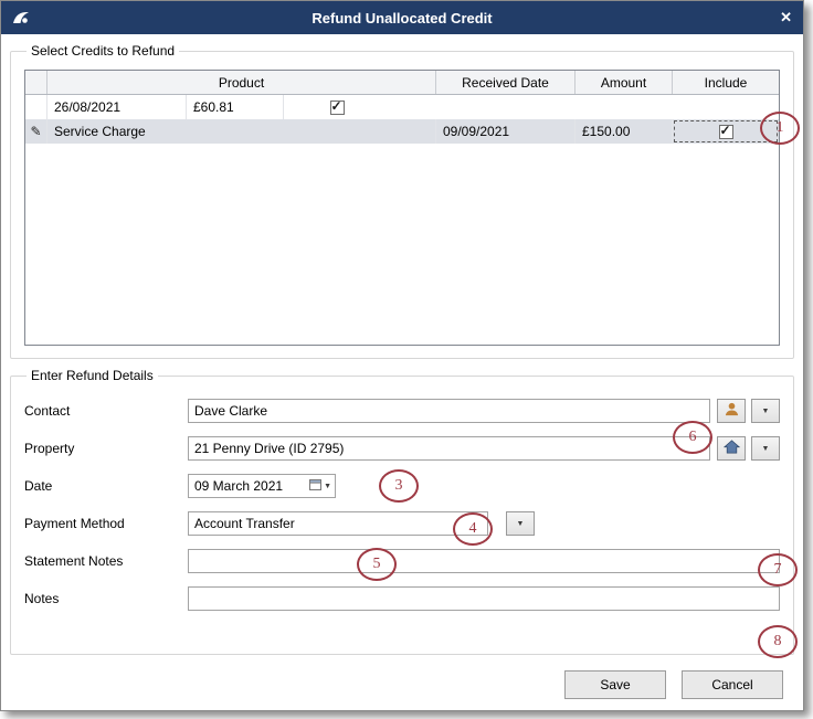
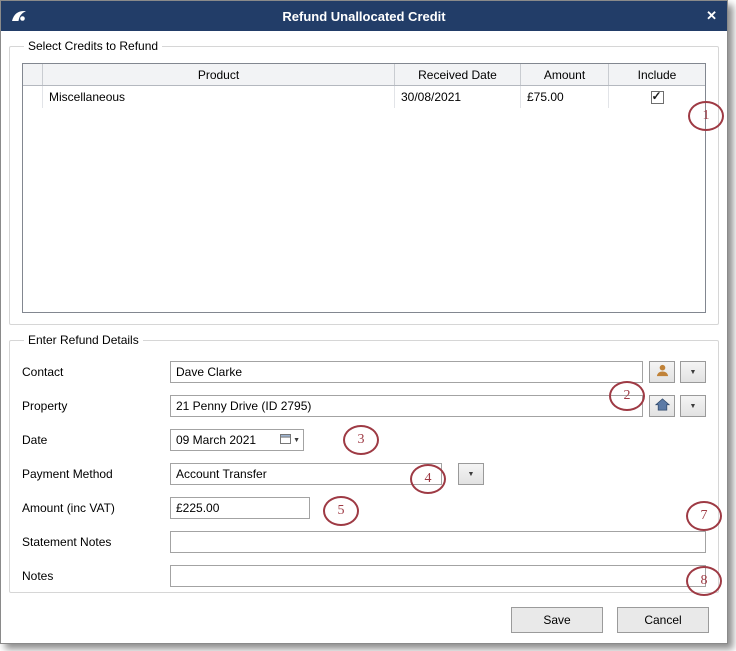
  Refund Unallocated Credit
  ✕
  Select Credits to Refund
  Product
  Received Date
  Amount
  Include
+ Miscellaneous
- 26/08/2021
+ 30/08/2021
- £60.81
+ £75.00
- ✎
- Service Charge
- 09/09/2021
- £150.00
  Enter Refund Details
  Contact
  Dave Clarke
  Property
  21 Penny Drive (ID 2795)
  Date
  09 March 2021
  Payment Method
  Account Transfer
+ Amount (inc VAT)
+ £225.00
  Statement Notes
  Notes
  Save
  Cancel
  1
- 6
+ 2
  3
  4
  5
  7
  8
